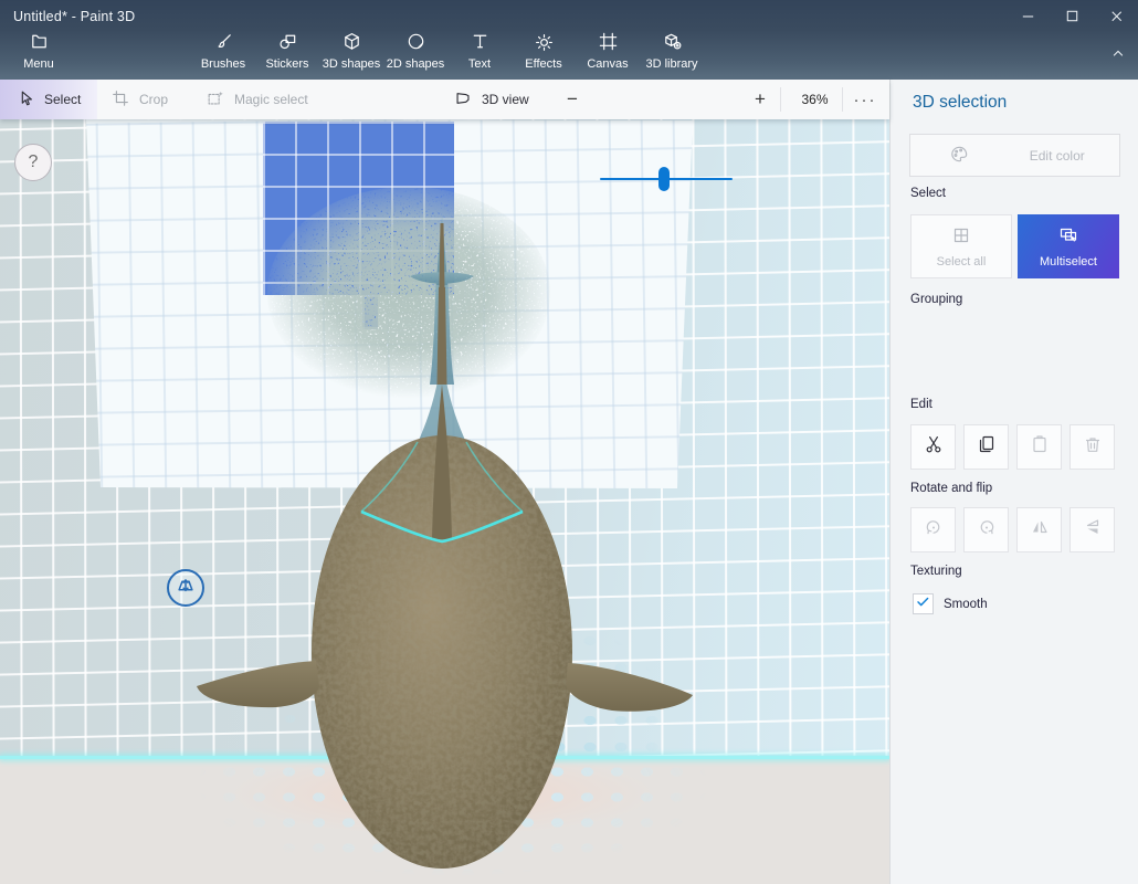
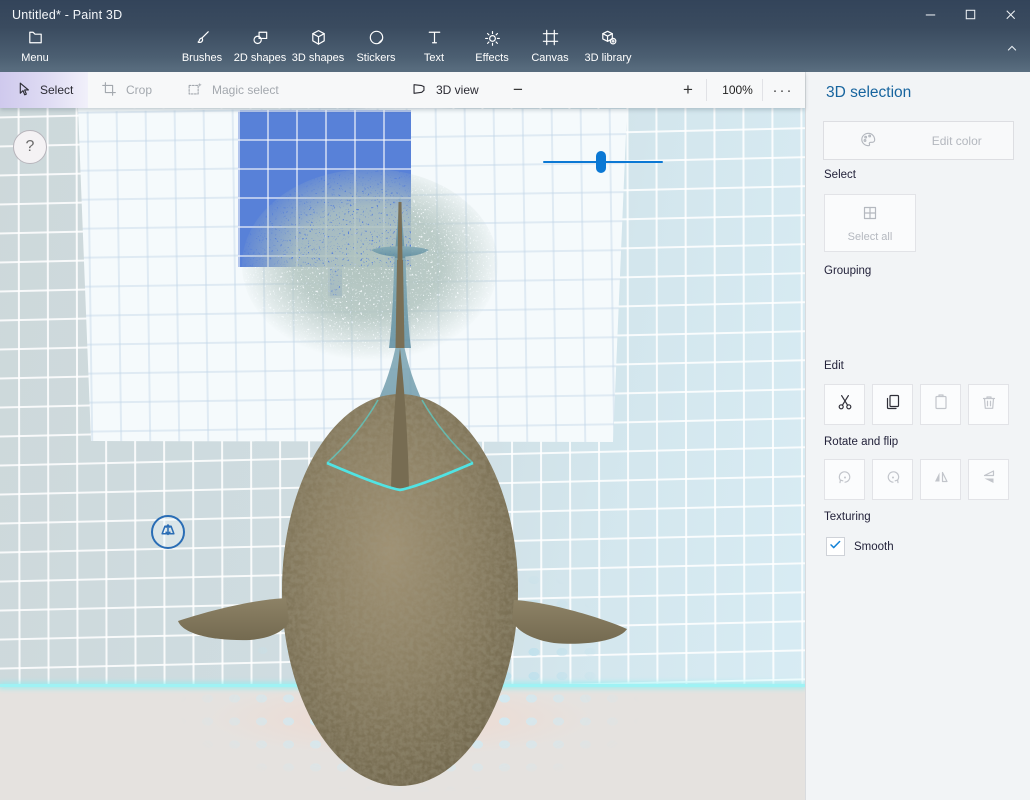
  Untitled* - Paint 3D
  Menu
  Brushes
- Stickers
+ 2D shapes
  3D shapes
- 2D shapes
+ Stickers
  Text
  Effects
  Canvas
  3D library
  Select
  Crop
  Magic select
  3D view
  −
  +
- 36%
+ 100%
  ···
  ?
  3D selection
  Edit color
  Select
  Select all
- Multiselect
  Grouping
  Edit
  Rotate and flip
  Texturing
  Smooth
